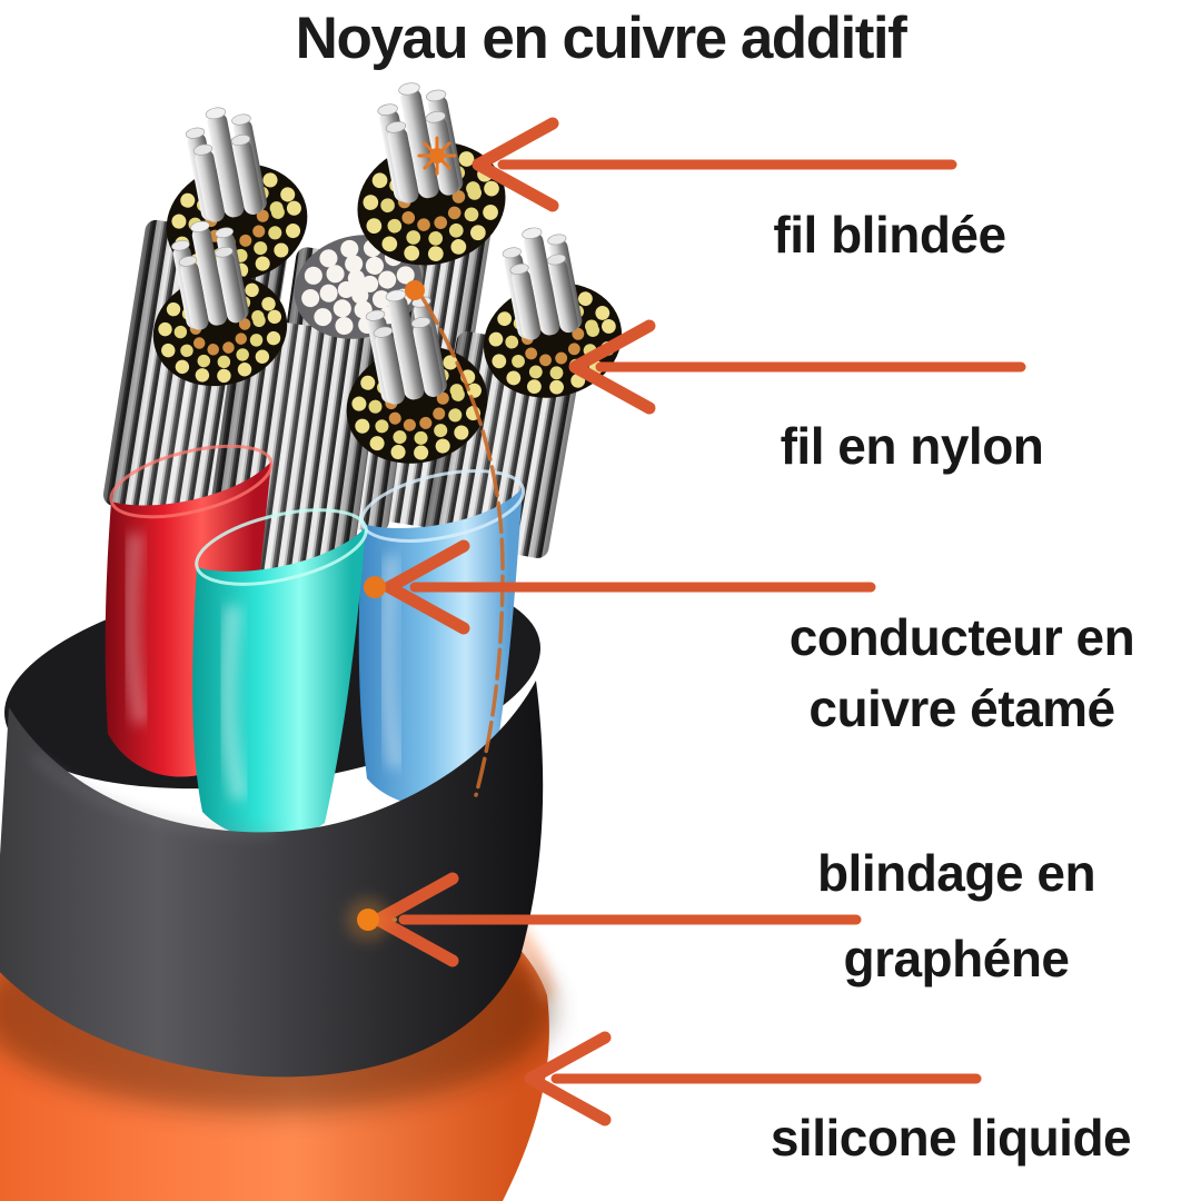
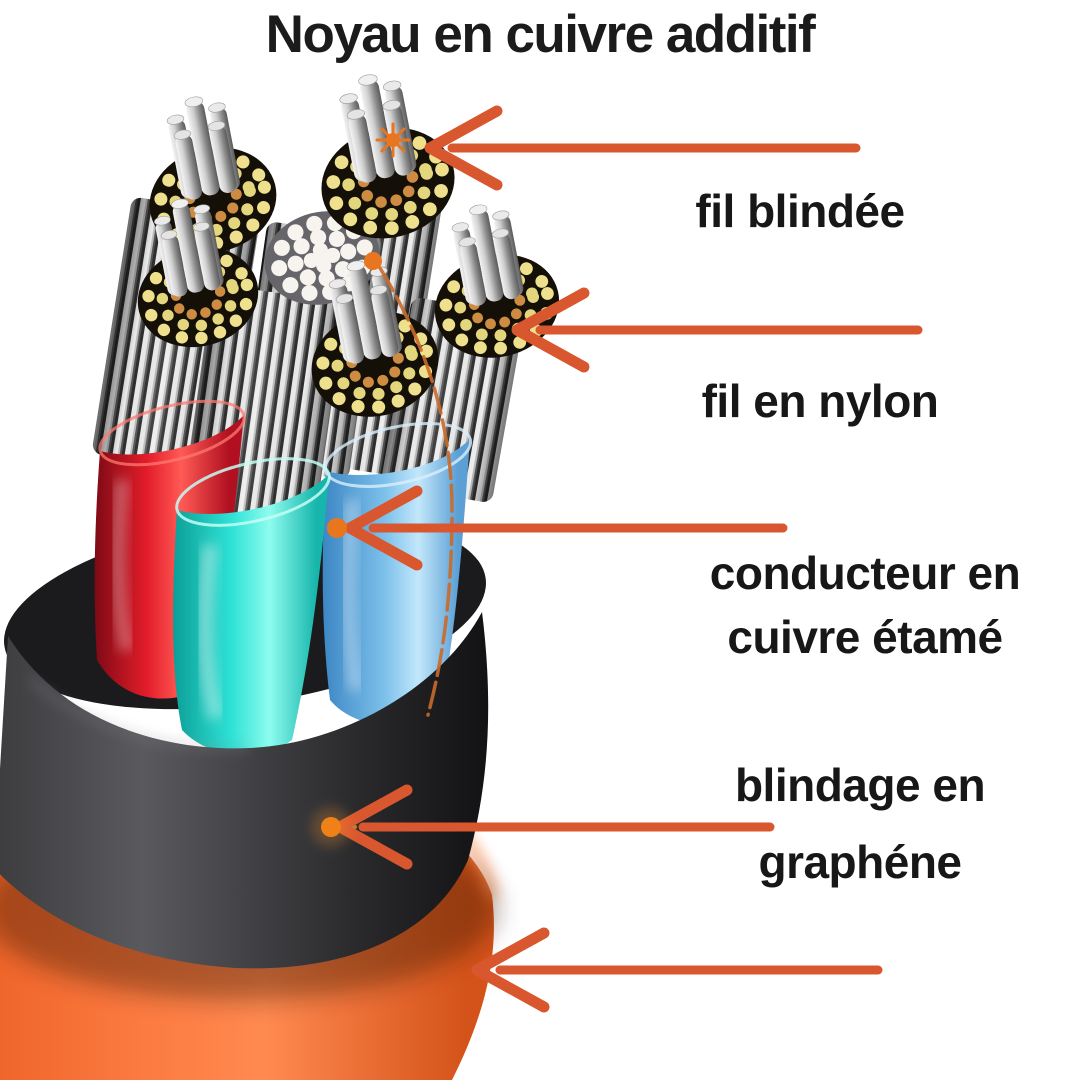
  Noyau en cuivre additif
  fil blindée
  fil en nylon
  conducteur en
  cuivre étamé
  blindage en
  graphéne
- silicone liquide
